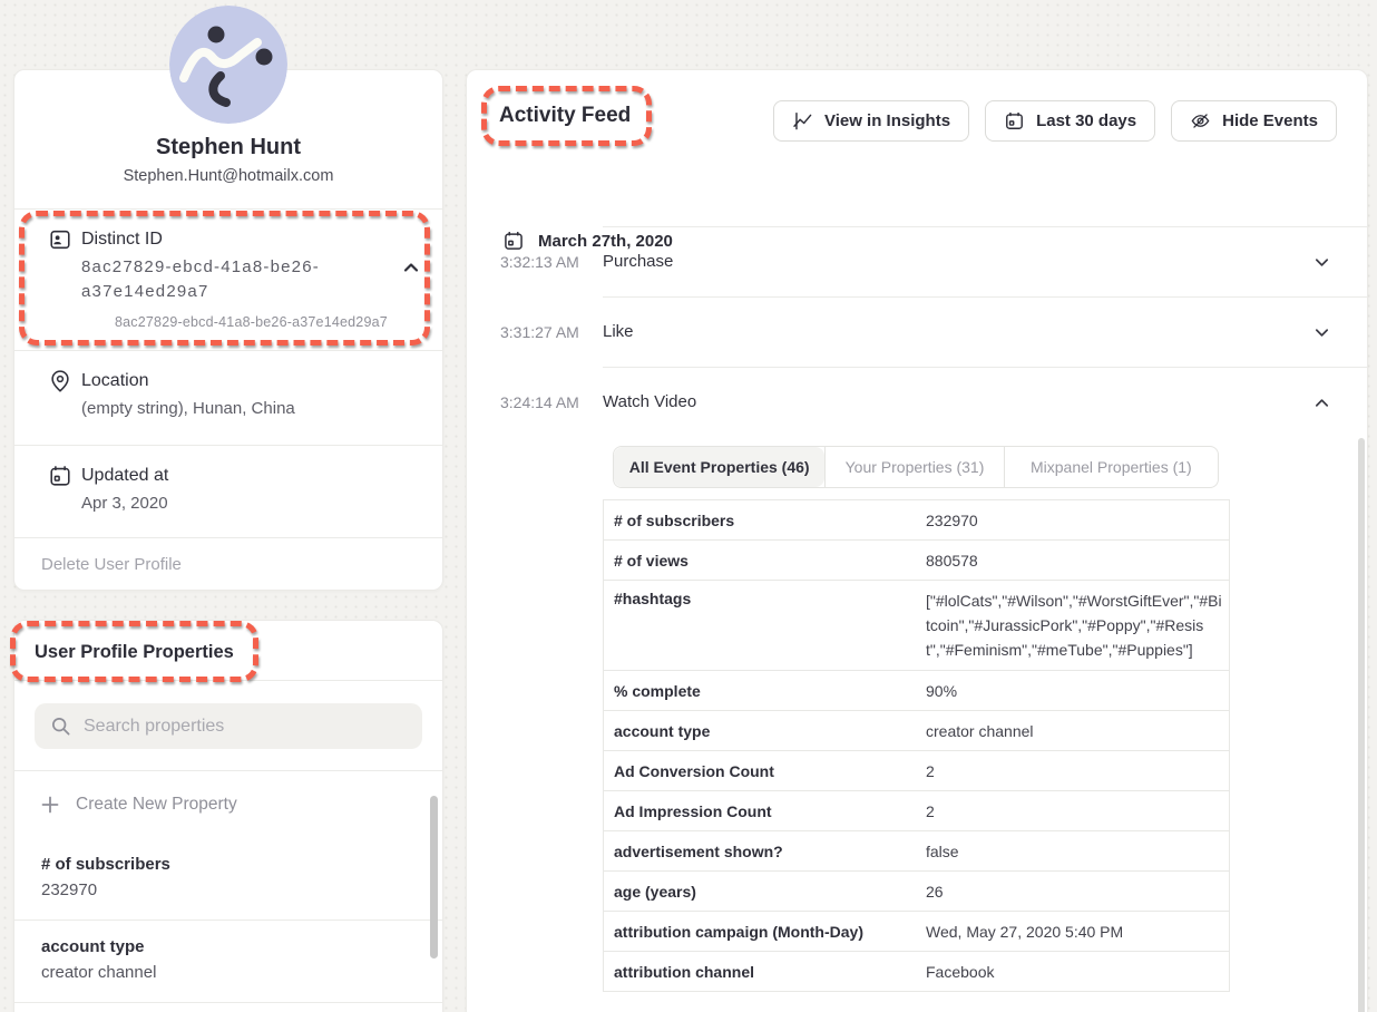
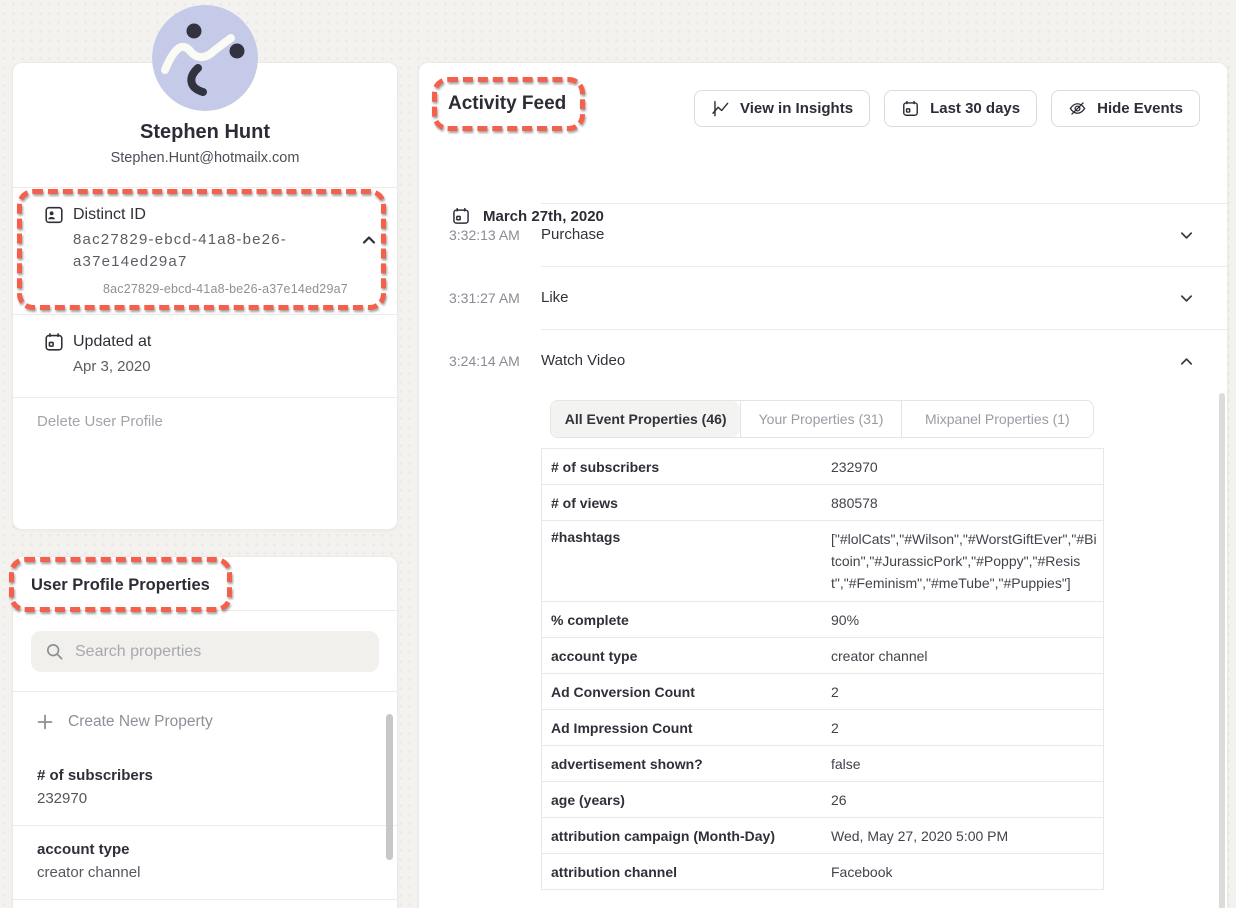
  Stephen Hunt
  Stephen.Hunt@hotmailx.com
  Distinct ID
  8ac27829-ebcd-41a8-be26-a37e14ed29a7
  8ac27829-ebcd-41a8-be26-a37e14ed29a7
- Location
- (empty string), Hunan, China
  Updated at
  Apr 3, 2020
  Delete User Profile
  User Profile Properties
  Search properties
  Create New Property
  # of subscribers
  232970
  account type
  creator channel
  Activity Feed
  View in Insights
  Last 30 days
  Hide Events
  March 27th, 2020
  3:32:13 AM
  Purchase
  3:31:27 AM
  Like
  3:24:14 AM
  Watch Video
  All Event Properties (46)
  Your Properties (31)
  Mixpanel Properties (1)
  # of subscribers
  232970
  # of views
  880578
  #hashtags
  ["#lolCats","#Wilson","#WorstGiftEver","#Bitcoin","#JurassicPork","#Poppy","#Resist","#Feminism","#meTube","#Puppies"]
  % complete
  90%
  account type
  creator channel
  Ad Conversion Count
  2
  Ad Impression Count
  2
  advertisement shown?
  false
  age (years)
  26
  attribution campaign (Month-Day)
- Wed, May 27, 2020 5:40 PM
+ Wed, May 27, 2020 5:00 PM
  attribution channel
  Facebook
